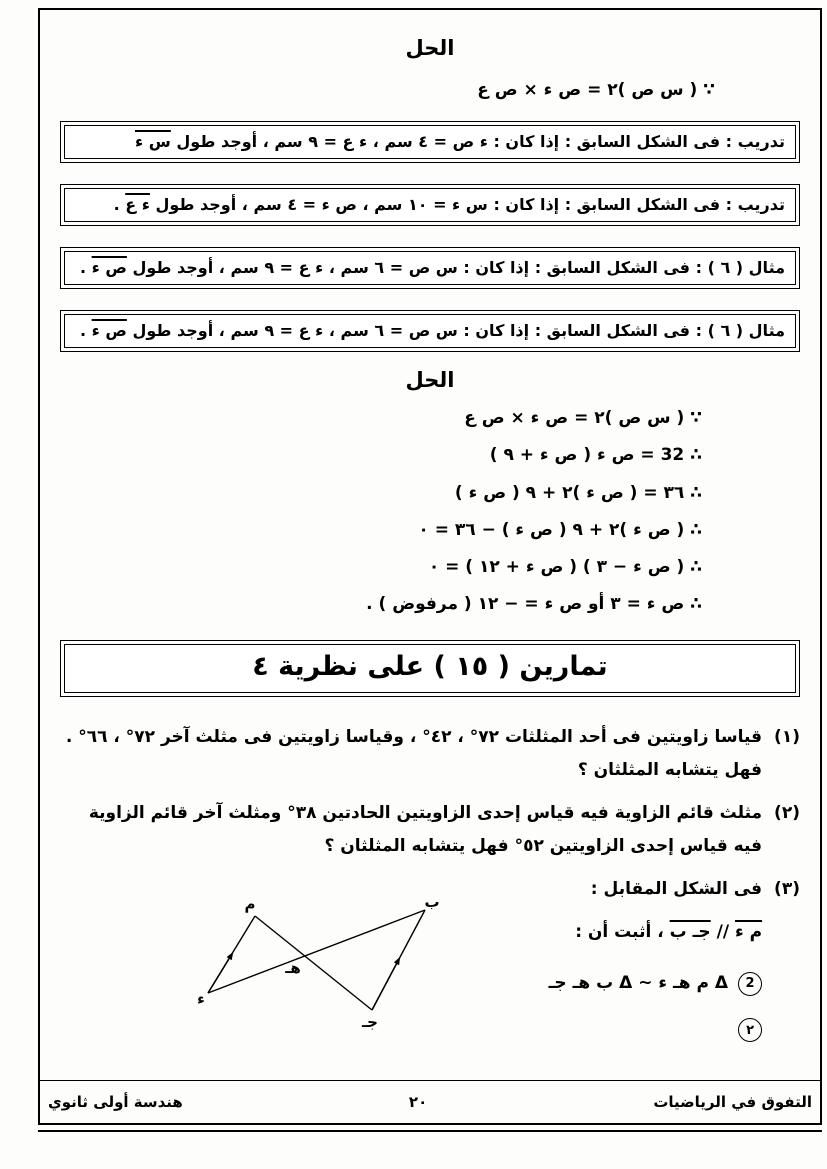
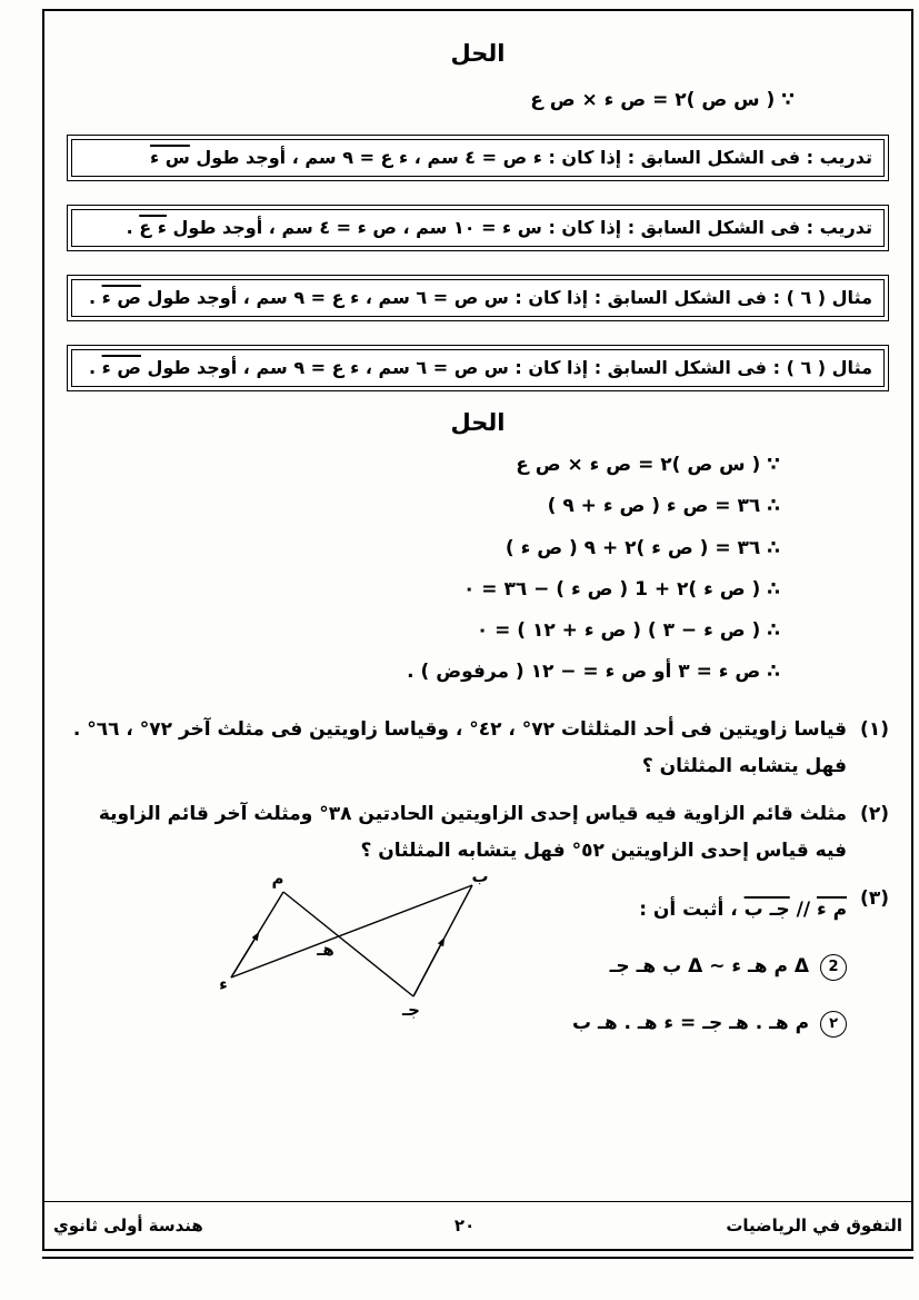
  الحل
  ∵ ( س ص )٢ = ص ء × ص ع
  تدريب : فى الشكل السابق : إذا كان : ء ص = ٤ سم ، ء ع = ٩ سم ، أوجد طول س ء
  تدريب : فى الشكل السابق : إذا كان : س ء = ١٠ سم ، ص ء = ٤ سم ، أوجد طول ء ع .
  مثال ( ٦ ) : فى الشكل السابق : إذا كان : س ص = ٦ سم ، ء ع = ٩ سم ، أوجد طول ص ء .
  مثال ( ٦ ) : فى الشكل السابق : إذا كان : س ص = ٦ سم ، ء ع = ٩ سم ، أوجد طول ص ء .
  الحل
  ∵ ( س ص )٢ = ص ء × ص ع
- ∴ 32 = ص ء ( ص ء + ٩ )
+ ∴ ٣٦ = ص ء ( ص ء + ٩ )
  ∴ ٣٦ = ( ص ء )٢ + ٩ ( ص ء )
- ∴ ( ص ء )٢ + ٩ ( ص ء ) − ٣٦ = ٠
+ ∴ ( ص ء )٢ + 1 ( ص ء ) − ٣٦ = ٠
  ∴ ( ص ء − ٣ ) ( ص ء + ١٢ ) = ٠
  ∴ ص ء = ٣ أو ص ء = − ١٢ ( مرفوض ) .
- تمارين ( ١٥ ) على نظرية ٤
  (١)
  قياسا زاويتين فى أحد المثلثات ٧٢° ، ٤٢° ، وقياسا زاويتين فى مثلث آخر ٧٢° ، ٦٦° . فهل يتشابه المثلثان ؟
  (٢)
  مثلث قائم الزاوية فيه قياس إحدى الزاويتين الحادتين ٣٨° ومثلث آخر قائم الزاوية فيه قياس إحدى الزاويتين ٥٢° فهل يتشابه المثلثان ؟
  (٣)
- فى الشكل المقابل :
  م ء // جـ ب ، أثبت أن :
  2
  Δ م هـ ء ~ Δ ب هـ جـ
  ٢
+ م هـ . هـ جـ = ء هـ . هـ ب
  م
  ب
  ء
  جـ
  هـ
  التفوق في الرياضيات
  ٢٠
  هندسة أولى ثانوي
